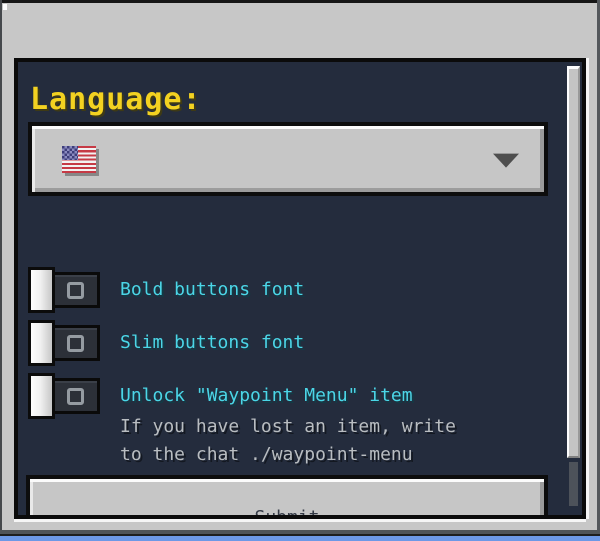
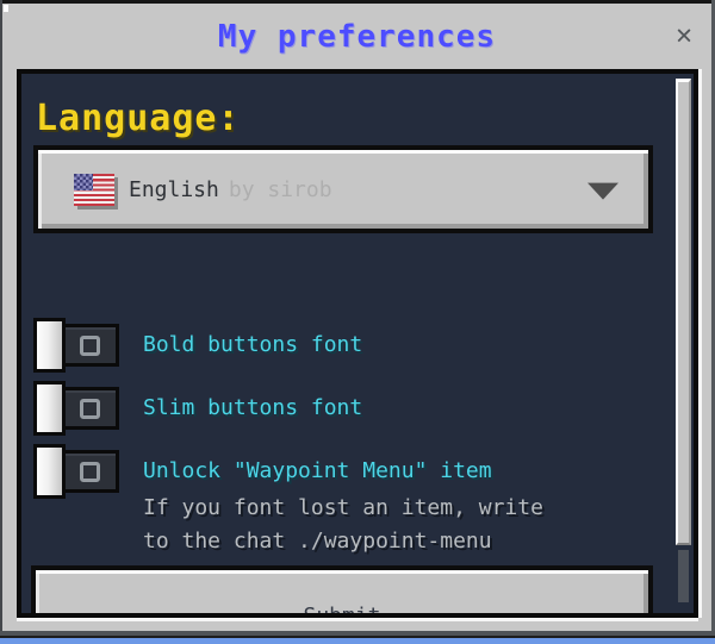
+ My preferences
+ ✕
  Language:
+ English by sirob
  Bold buttons font
  Slim buttons font
  Unlock "Waypoint Menu" item
- If you have lost an item, write
+ If you font lost an item, write
  to the chat ./waypoint-menu
